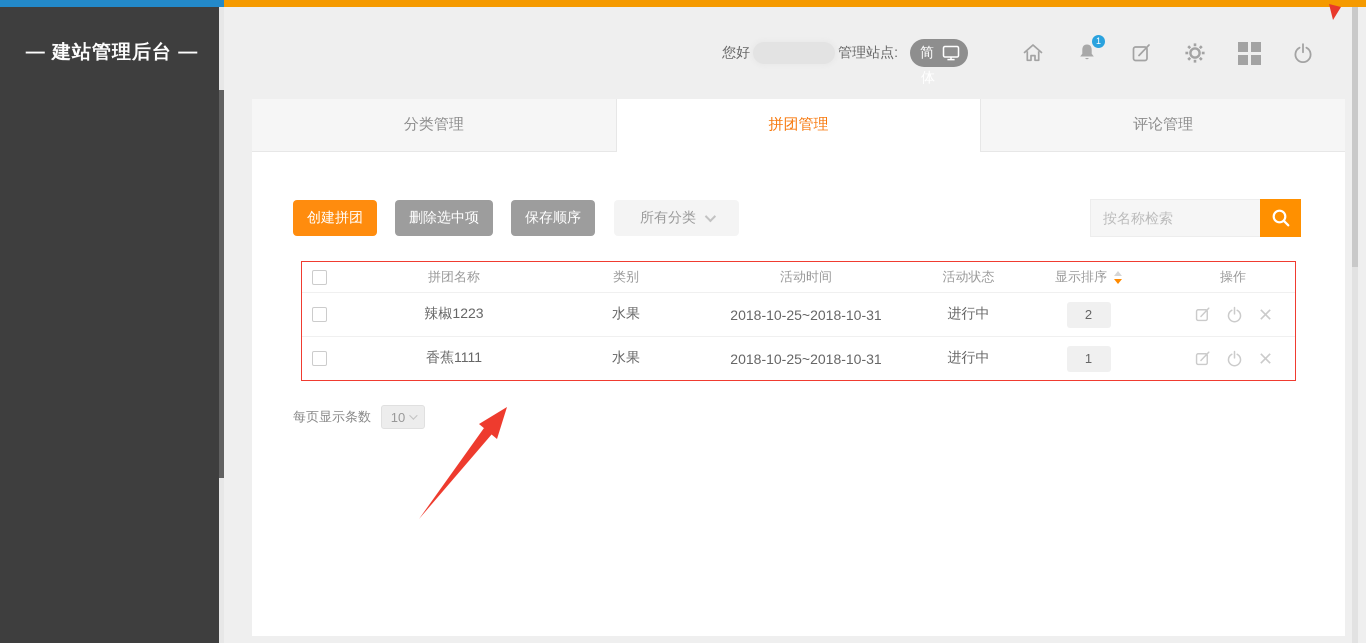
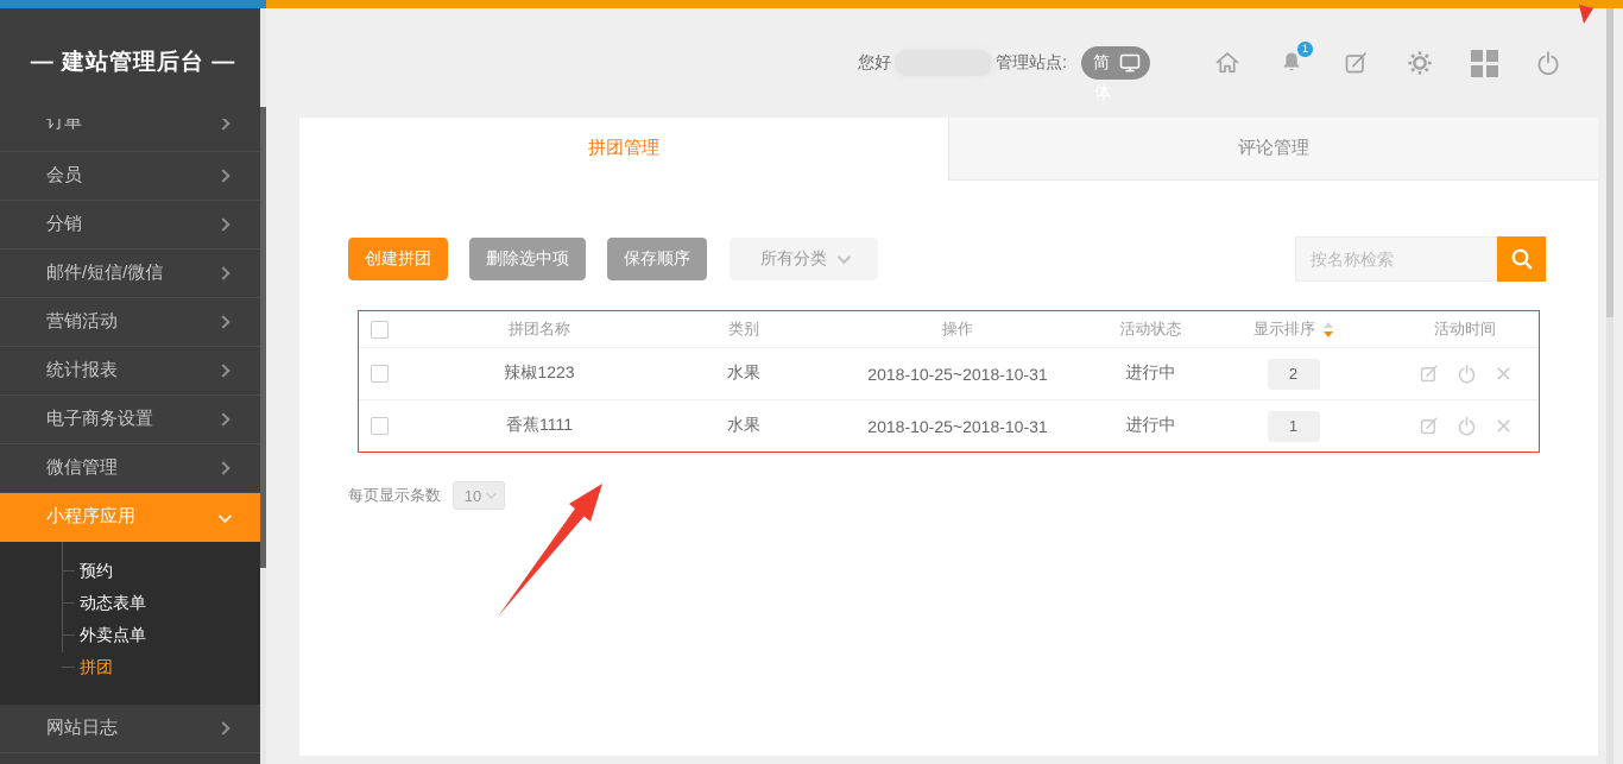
  — 建站管理后台 —
+ 订单
+ 会员
+ 分销
+ 邮件/短信/微信
+ 营销活动
+ 统计报表
+ 电子商务设置
+ 微信管理
+ 小程序应用
+ 预约
+ 动态表单
+ 外卖点单
+ 拼团
+ 网站日志
  您好
  管理站点:
  简
  1
- 分类管理
  拼团管理
  评论管理
  创建拼团
  删除选中项
  保存顺序
  所有分类
  按名称检索
  拼团名称
  类别
- 活动时间
+ 操作
  活动状态
  显示排序
- 操作
+ 活动时间
  辣椒1223
  水果
  2018-10-25~2018-10-31
  进行中
  2
  香蕉1111
  水果
  2018-10-25~2018-10-31
  进行中
  1
  每页显示条数
  10
